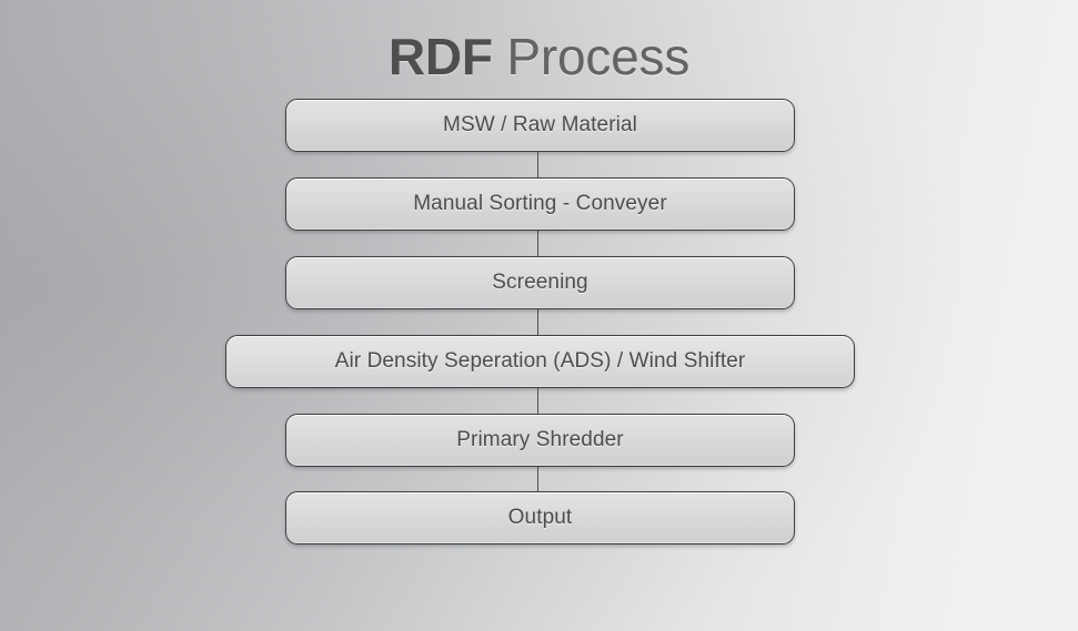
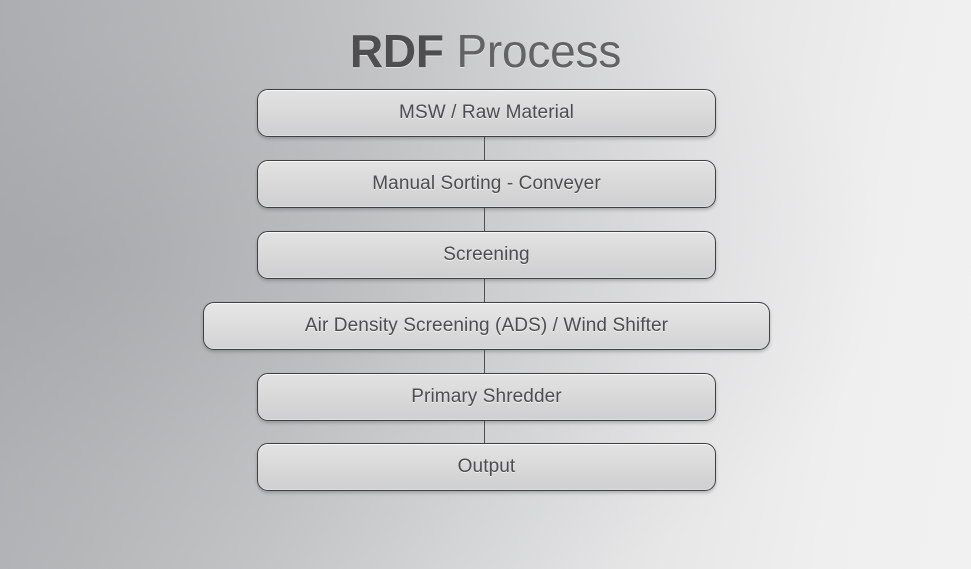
  RDF Process
  MSW / Raw Material
  Manual Sorting - Conveyer
  Screening
- Air Density Seperation (ADS) / Wind Shifter
+ Air Density Screening (ADS) / Wind Shifter
  Primary Shredder
  Output
